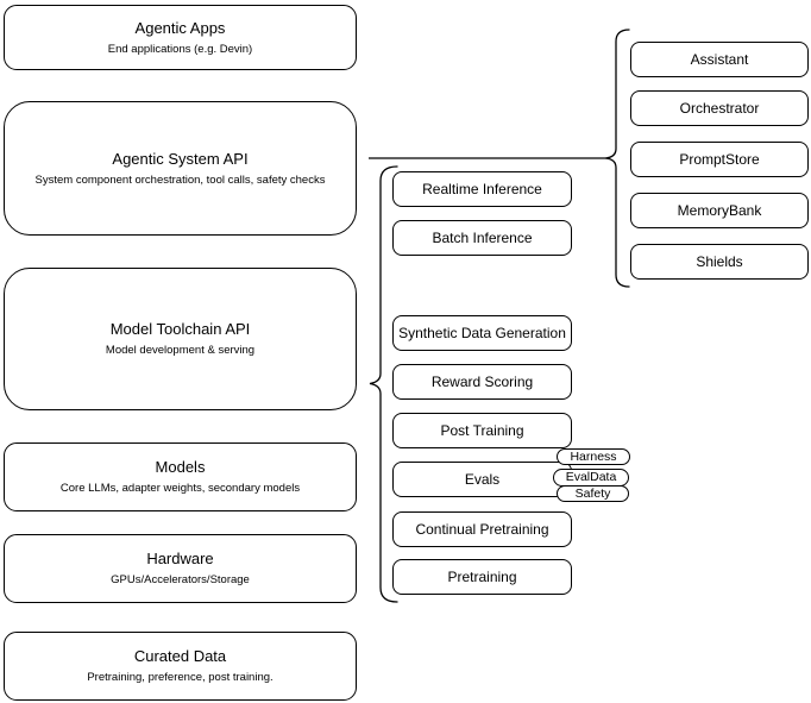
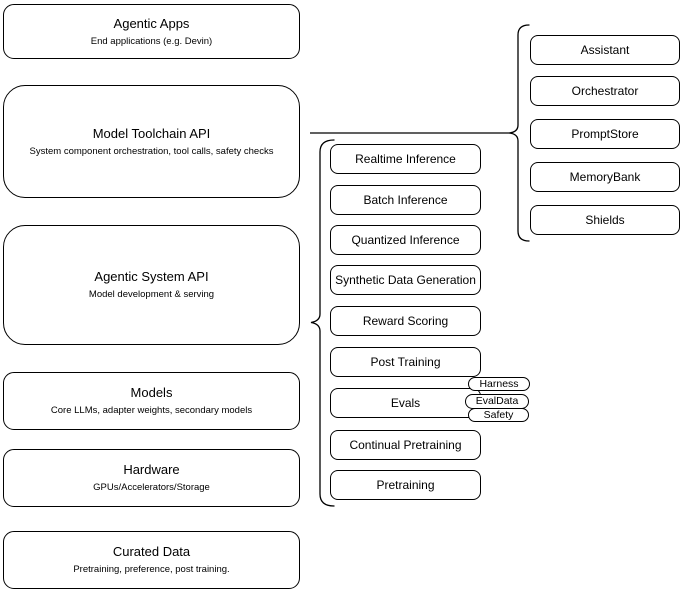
  Agentic Apps
  End applications (e.g. Devin)
- Agentic System API
+ Model Toolchain API
  System component orchestration, tool calls, safety checks
- Model Toolchain API
+ Agentic System API
  Model development & serving
  Models
  Core LLMs, adapter weights, secondary models
  Hardware
  GPUs/Accelerators/Storage
  Curated Data
  Pretraining, preference, post training.
  Realtime Inference
  Batch Inference
+ Quantized Inference
  Synthetic Data Generation
  Reward Scoring
  Post Training
  Evals
  Continual Pretraining
  Pretraining
  Harness
  EvalData
  Safety
  Assistant
  Orchestrator
  PromptStore
  MemoryBank
  Shields
